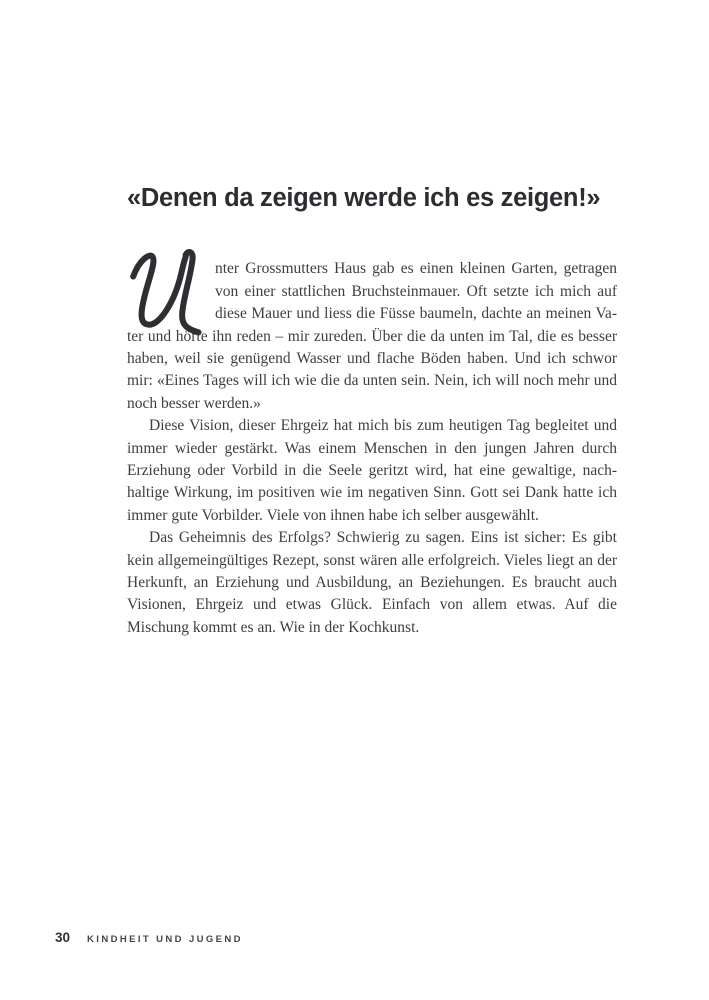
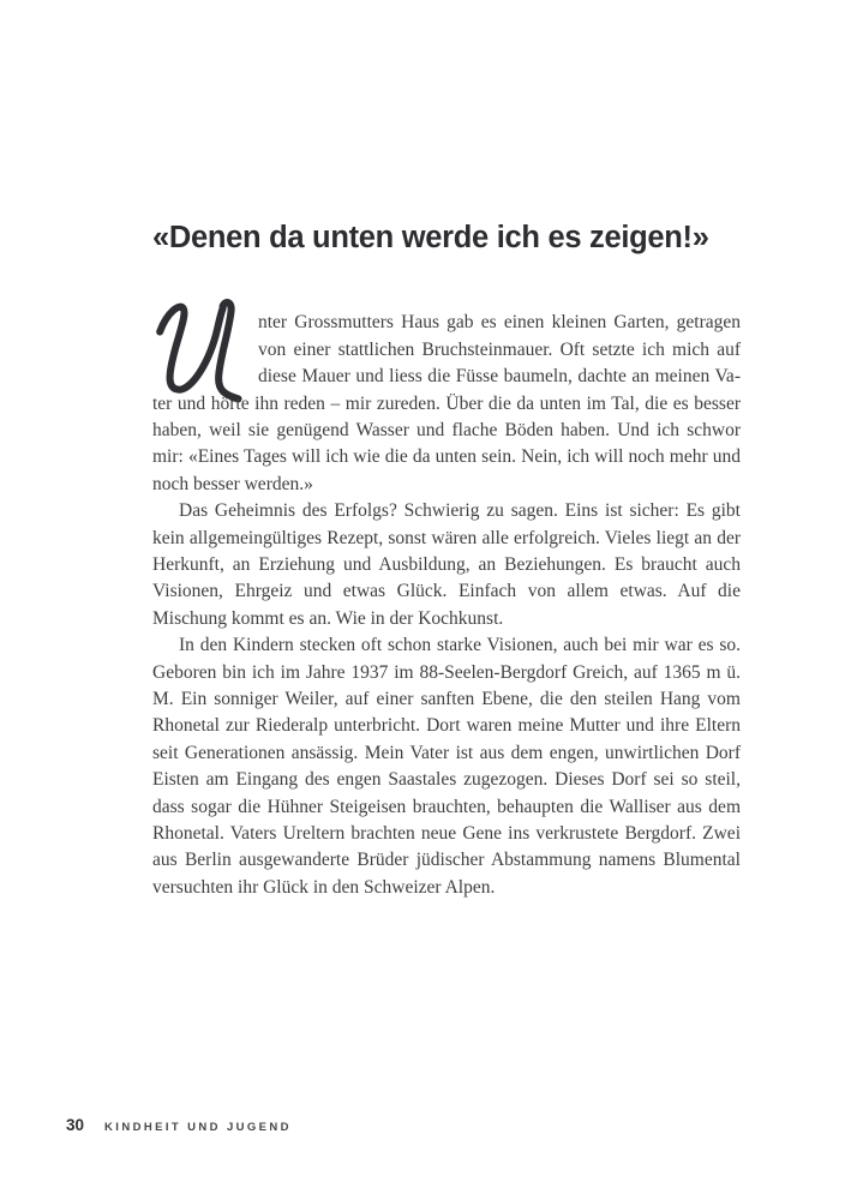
- «Denen da zeigen werde ich es zeigen!»
+ «Denen da unten werde ich es zeigen!»
  nter Grossmutters Haus gab es einen kleinen Garten, getragen von einer stattlichen Bruchstein­mauer. Oft setzte ich mich auf diese Mauer und liess die Füsse baumeln, dachte an meinen Va­er und hörte ihn reden – mir zureden. Über die da unten im Tal, die es besser haben, weil sie genügend Wasser und flache Böden haben. Und ich schwor mir: «Eines Tages will ich wie die da unten sein. Nein, ich will noch mehr und noch besser werden.»
- Diese Vision, dieser Ehrgeiz hat mich bis zum heutigen Tag beglei­tet und immer wieder gestärkt. Was einem Men­schen in den jungen Jahren durch Erzie­hung oder Vorbild in die Seele geritzt wird, hat eine gewaltige, nach­haltige Wirkung, im positiven wie im negativen Sinn. Gott sei Dank hatte ich immer gute Vorbilder. Viele von ihnen habe ich selber ausge­wählt.
  Das Geheimnis des Erfolgs? Schwierig zu sagen. Eins ist sicher: Es gibt kein allgemein­gültiges Rezept, sonst wären alle erfolgreich. Vieles liegt an der Herkunft, an Erzie­hung und Ausbil­dung, an Bezie­hungen. Es braucht auch Visionen, Ehrgeiz und etwas Glück. Einfach von allem etwas. Auf die Mischung kommt es an. Wie in der Kochkunst.
+ In den Kindern stecken oft schon starke Visionen, auch bei mir war es so. Geboren bin ich im Jahre 1937 im 88-Seelen-Bergdorf Greich, auf 1365 m ü. M. Ein sonniger Weiler, auf einer sanften Ebene, die den steilen Hang vom Rhonetal zur Riederalp unter­bricht. Dort waren meine Mutter und ihre Eltern seit Genera­tionen ansäs­sig. Mein Vater ist aus dem engen, unwirtlichen Dorf Eisten am Eingang des engen Saastales zuge­zogen. Dieses Dorf sei so steil, dass sogar die Hühner Steig­eisen brauchten, be­haupten die Walliser aus dem Rhonetal. Vaters Ureltern brachten neue Gene ins verkrus­tete Bergdorf. Zwei aus Berlin ausge­wanderte Brüder jü­discher Abstam­mung namens Blumen­tal versuch­ten ihr Glück in den Schweizer Alpen.
  30
  KINDHEIT UND JUGEND
